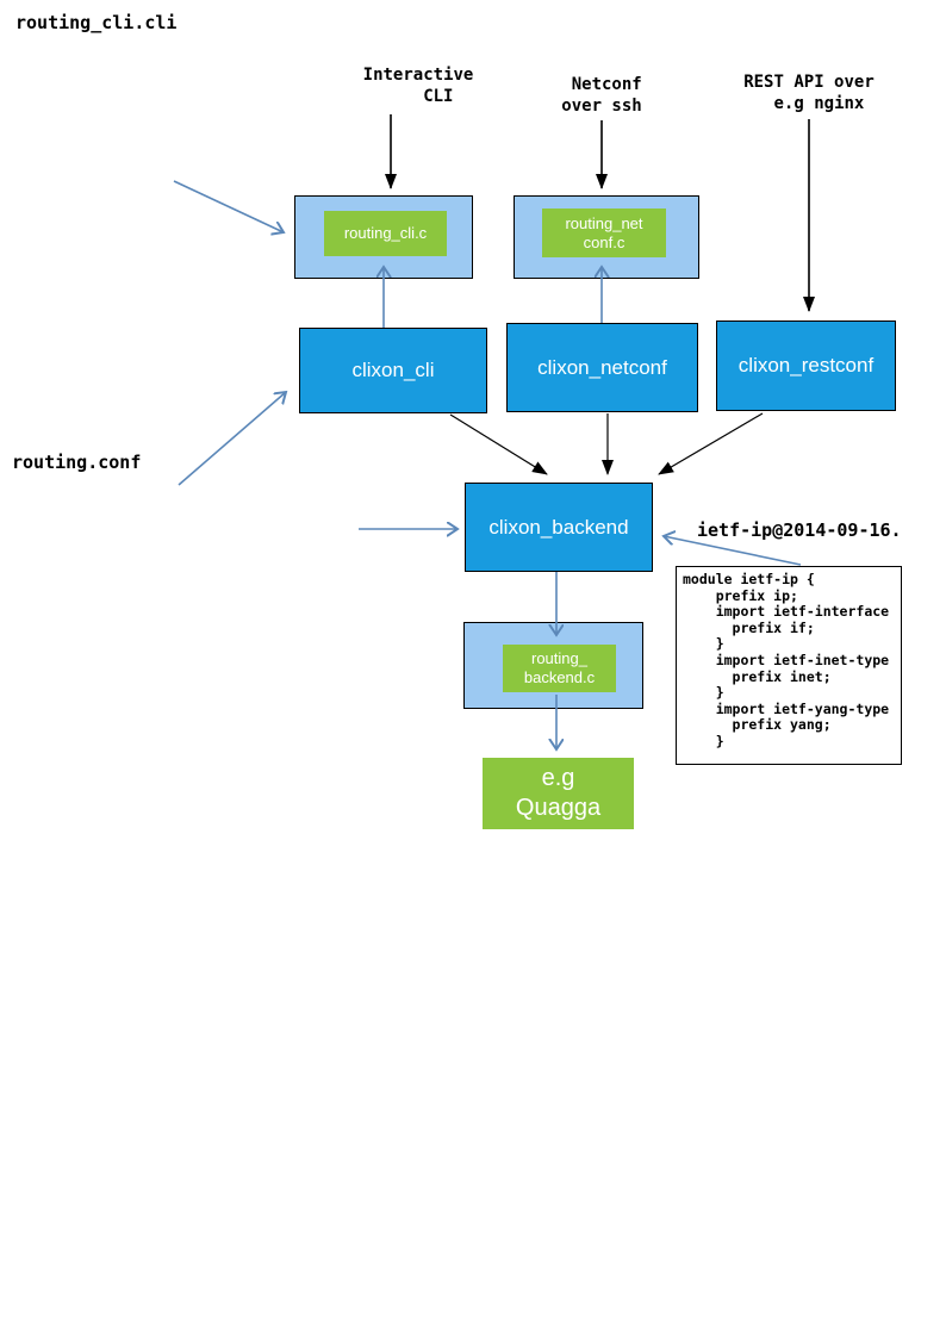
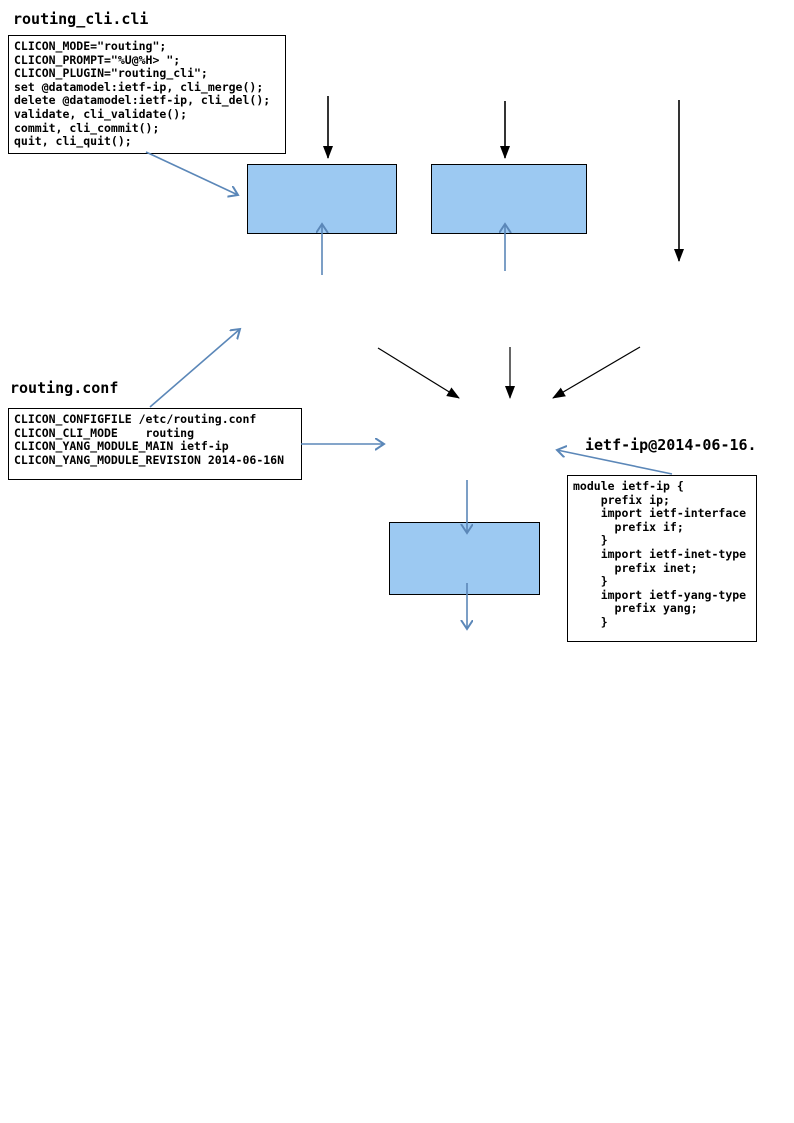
  routing_cli.cli
  routing.conf
+ CLICON_MODE="routing";
+ CLICON_PROMPT="%U@%H> ";
+ CLICON_PLUGIN="routing_cli";
+ set @datamodel:ietf-ip, cli_merge();
+ delete @datamodel:ietf-ip, cli_del();
+ validate, cli_validate();
+ commit, cli_commit();
+ quit, cli_quit();
+ CLICON_CONFIGFILE /etc/routing.conf
+ CLICON_CLI_MODE routing
+ CLICON_YANG_MODULE_MAIN ietf-ip
+ CLICON_YANG_MODULE_REVISION 2014-06-16N
  module ietf-ip {
  prefix ip;
  import ietf-interface
  prefix if;
  }
  import ietf-inet-type
  prefix inet;
  }
  import ietf-yang-type
  prefix yang;
  }
- ietf-ip@2014-09-16.
+ ietf-ip@2014-06-16.
- Interactive
- CLI
- Netconf
- over ssh
- REST API over
- e.g nginx
- routing_cli.c
- routing_net
- conf.c
- routing_
- backend.c
- clixon_cli
- clixon_netconf
- clixon_restconf
- clixon_backend
- e.g
- Quagga
